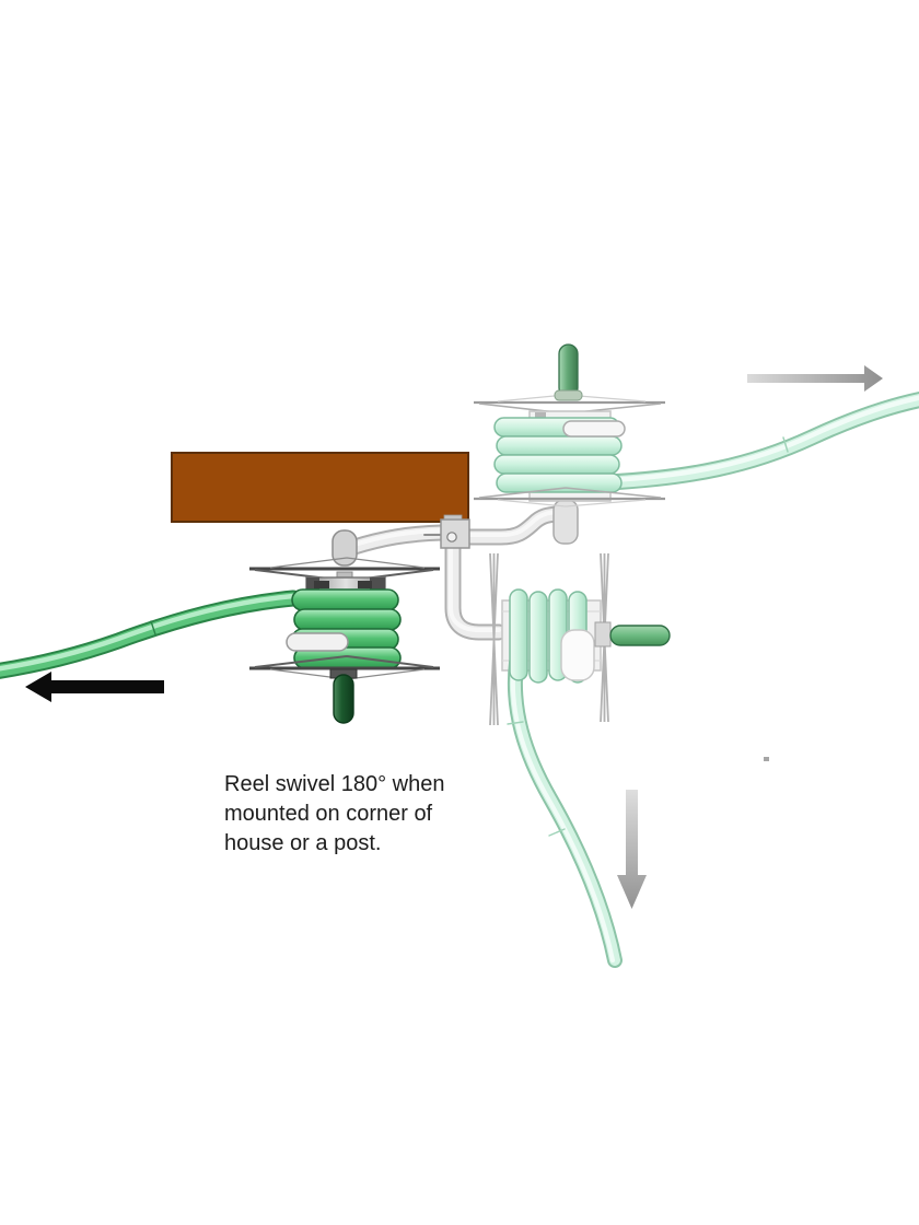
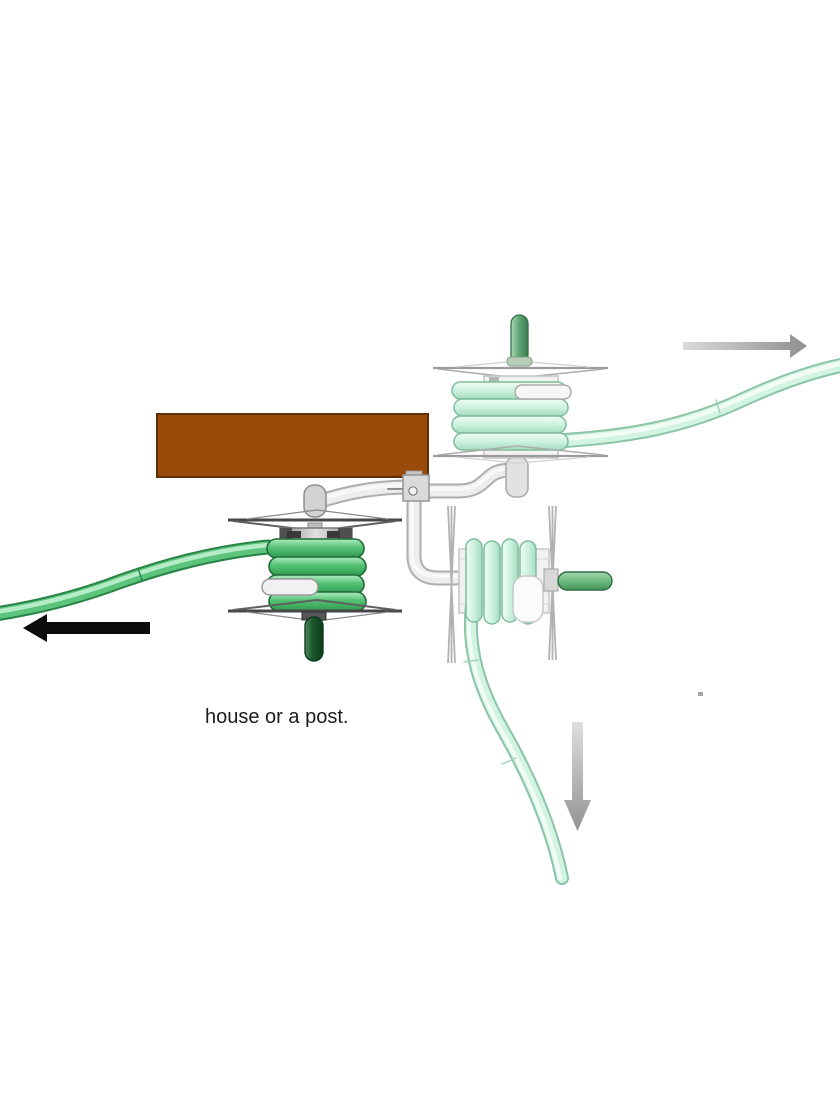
- Reel swivel 180° when
- mounted on corner of
  house or a post.
